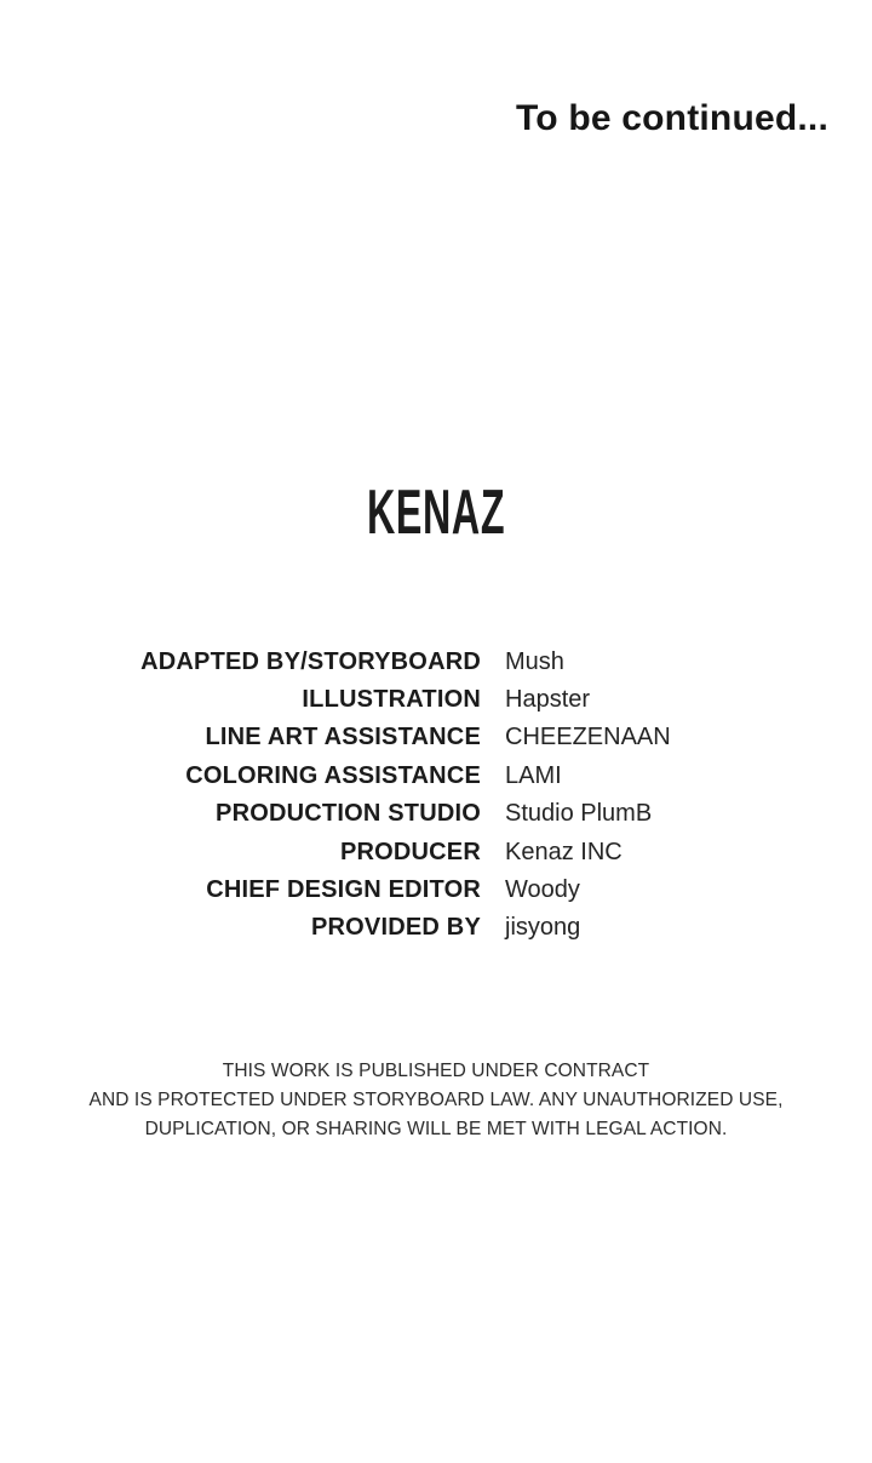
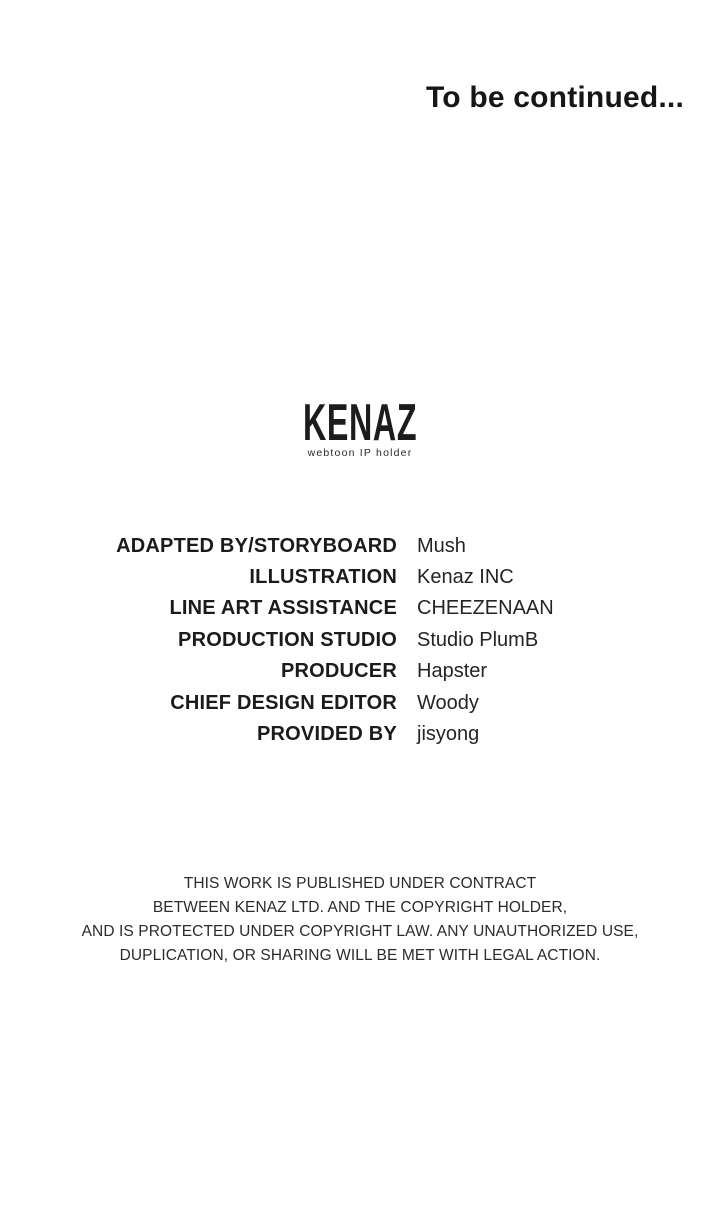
  To be continued...
  KENAZ
+ webtoon IP holder
  ADAPTED BY/STORYBOARD
  Mush
  ILLUSTRATION
- Hapster
+ Kenaz INC
  LINE ART ASSISTANCE
  CHEEZENAAN
- COLORING ASSISTANCE
- LAMI
  PRODUCTION STUDIO
  Studio PlumB
  PRODUCER
- Kenaz INC
+ Hapster
  CHIEF DESIGN EDITOR
  Woody
  PROVIDED BY
  jisyong
  THIS WORK IS PUBLISHED UNDER CONTRACT
+ BETWEEN KENAZ LTD. AND THE COPYRIGHT HOLDER,
- AND IS PROTECTED UNDER STORYBOARD LAW. ANY UNAUTHORIZED USE,
+ AND IS PROTECTED UNDER COPYRIGHT LAW. ANY UNAUTHORIZED USE,
  DUPLICATION, OR SHARING WILL BE MET WITH LEGAL ACTION.
